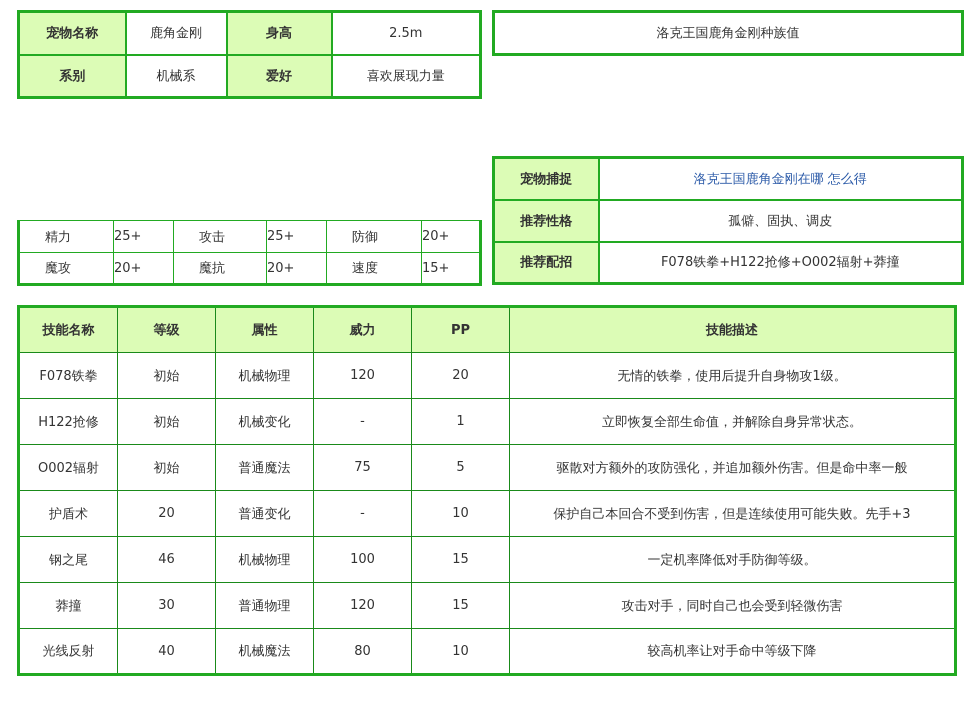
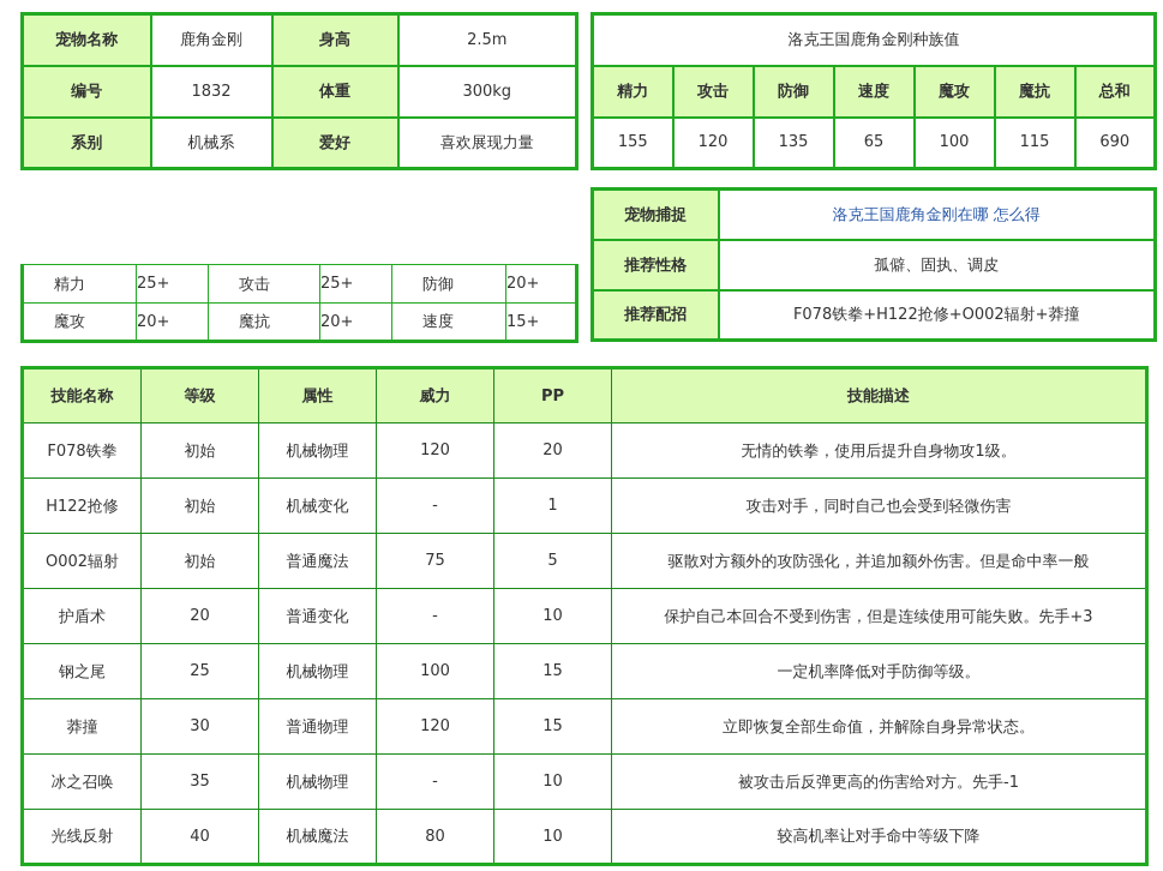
  宠物名称	鹿角金刚	身高	2.5m
+ 编号	1832	体重	300kg
  系别	机械系	爱好	喜欢展现力量
  精力	25+	攻击	25+	防御	20+
  魔攻	20+	魔抗	20+	速度	15+
  洛克王国鹿角金刚种族值
+ 精力	攻击	防御	速度	魔攻	魔抗	总和
+ 155	120	135	65	100	115	690
  宠物捕捉	洛克王国鹿角金刚在哪 怎么得
  推荐性格	孤僻、固执、调皮
  推荐配招	F078铁拳+H122抢修+O002辐射+莽撞
  技能名称	等级	属性	威力	PP	技能描述
  F078铁拳	初始	机械物理	120	20	无情的铁拳，使用后提升自身物攻1级。
- H122抢修	初始	机械变化	-	1	立即恢复全部生命值，并解除自身异常状态。
+ H122抢修	初始	机械变化	-	1	攻击对手，同时自己也会受到轻微伤害
  O002辐射	初始	普通魔法	75	5	驱散对方额外的攻防强化，并追加额外伤害。但是命中率一般
  护盾术	20	普通变化	-	10	保护自己本回合不受到伤害，但是连续使用可能失败。先手+3
- 钢之尾	46	机械物理	100	15	一定机率降低对手防御等级。
+ 钢之尾	25	机械物理	100	15	一定机率降低对手防御等级。
- 莽撞	30	普通物理	120	15	攻击对手，同时自己也会受到轻微伤害
+ 莽撞	30	普通物理	120	15	立即恢复全部生命值，并解除自身异常状态。
+ 冰之召唤	35	机械物理	-	10	被攻击后反弹更高的伤害给对方。先手-1
  光线反射	40	机械魔法	80	10	较高机率让对手命中等级下降
